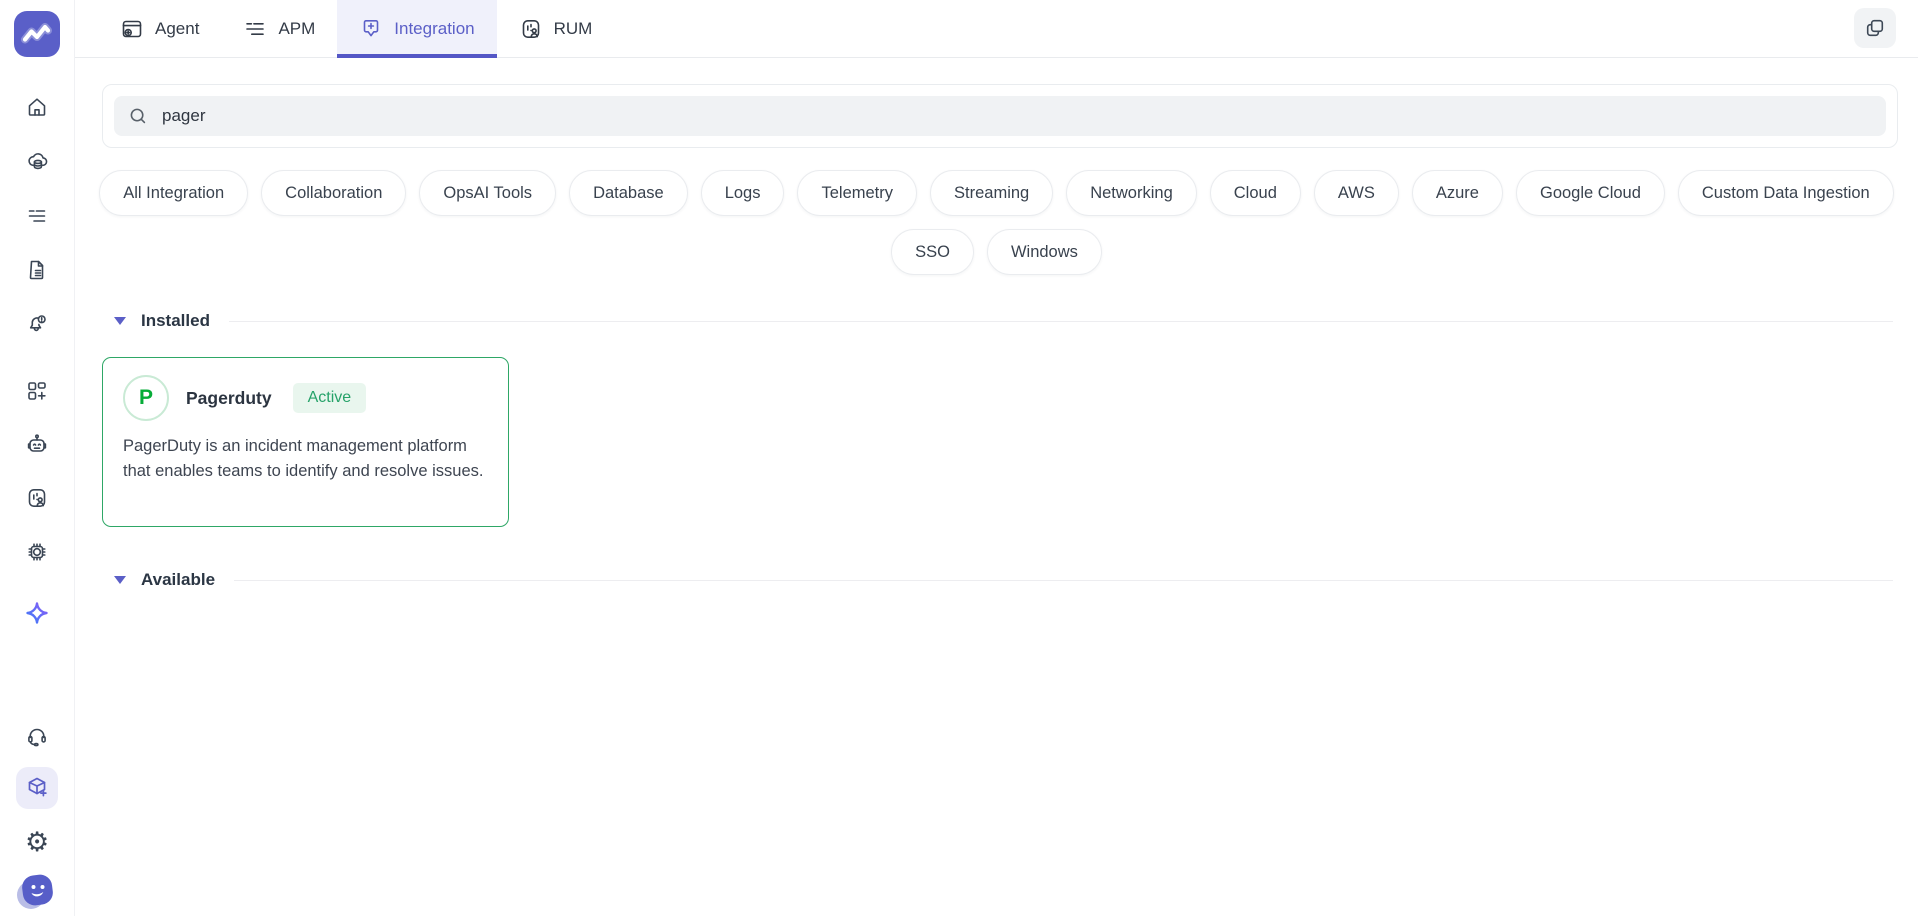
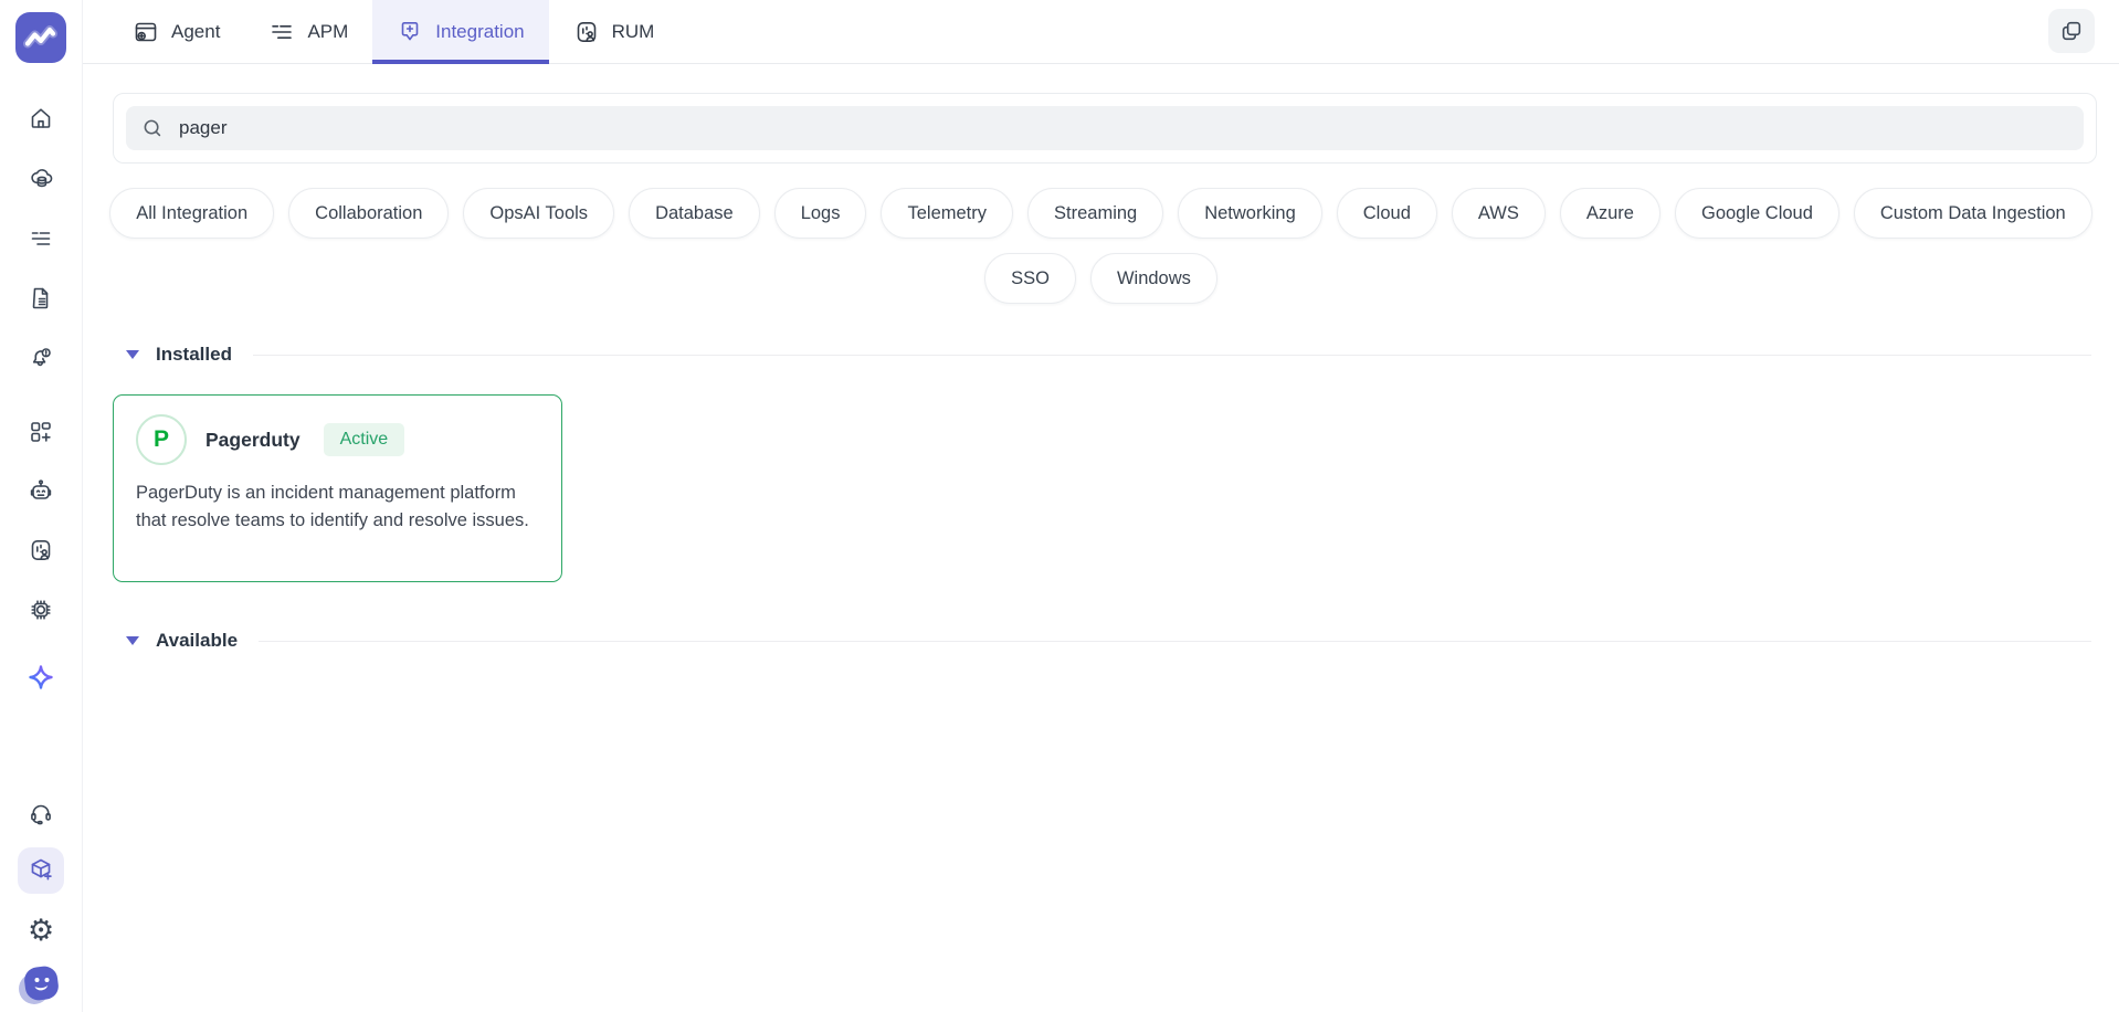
  ⚙
  Agent
  APM
  Integration
  RUM
  pager
  All Integration
  Collaboration
  OpsAI Tools
  Database
  Logs
  Telemetry
  Streaming
  Networking
  Cloud
  AWS
  Azure
  Google Cloud
  Custom Data Ingestion
  SSO
  Windows
  Installed
  P
  Pagerduty
  Active
- PagerDuty is an incident management platform that enables teams to identify and resolve issues.
+ PagerDuty is an incident management platform that resolve teams to identify and resolve issues.
  Available
